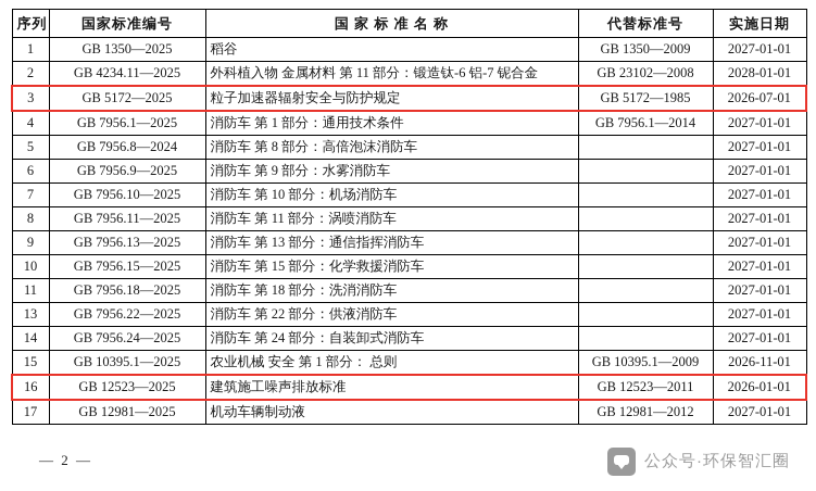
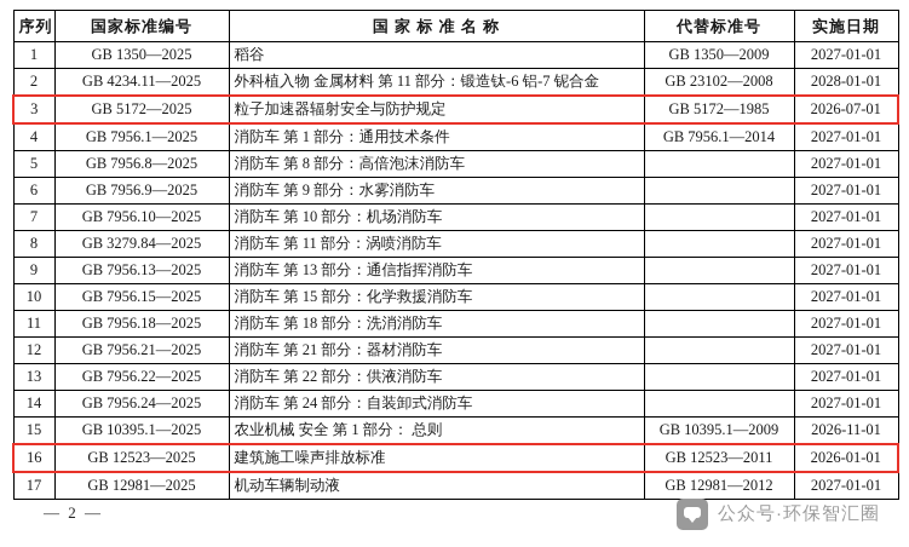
  序列	国家标准编号	国 家 标 准 名 称	代替标准号	实施日期
  1	GB 1350—2025	稻谷	GB 1350—2009	2027-01-01
  2	GB 4234.11—2025	外科植入物 金属材料 第 11 部分：锻造钛-6 铝-7 铌合金	GB 23102—2008	2028-01-01
  3	GB 5172—2025	粒子加速器辐射安全与防护规定	GB 5172—1985	2026-07-01
  4	GB 7956.1—2025	消防车 第 1 部分：通用技术条件	GB 7956.1—2014	2027-01-01
- 5	GB 7956.8—2024	消防车 第 8 部分：高倍泡沫消防车		2027-01-01
+ 5	GB 7956.8—2025	消防车 第 8 部分：高倍泡沫消防车		2027-01-01
  6	GB 7956.9—2025	消防车 第 9 部分：水雾消防车		2027-01-01
  7	GB 7956.10—2025	消防车 第 10 部分：机场消防车		2027-01-01
- 8	GB 7956.11—2025	消防车 第 11 部分：涡喷消防车		2027-01-01
+ 8	GB 3279.84—2025	消防车 第 11 部分：涡喷消防车		2027-01-01
  9	GB 7956.13—2025	消防车 第 13 部分：通信指挥消防车		2027-01-01
  10	GB 7956.15—2025	消防车 第 15 部分：化学救援消防车		2027-01-01
  11	GB 7956.18—2025	消防车 第 18 部分：洗消消防车		2027-01-01
+ 12	GB 7956.21—2025	消防车 第 21 部分：器材消防车		2027-01-01
  13	GB 7956.22—2025	消防车 第 22 部分：供液消防车		2027-01-01
  14	GB 7956.24—2025	消防车 第 24 部分：自装卸式消防车		2027-01-01
  15	GB 10395.1—2025	农业机械 安全 第 1 部分： 总则	GB 10395.1—2009	2026-11-01
  16	GB 12523—2025	建筑施工噪声排放标准	GB 12523—2011	2026-01-01
  17	GB 12981—2025	机动车辆制动液	GB 12981—2012	2027-01-01
  — 2 —
  公众号·环保智汇圈
